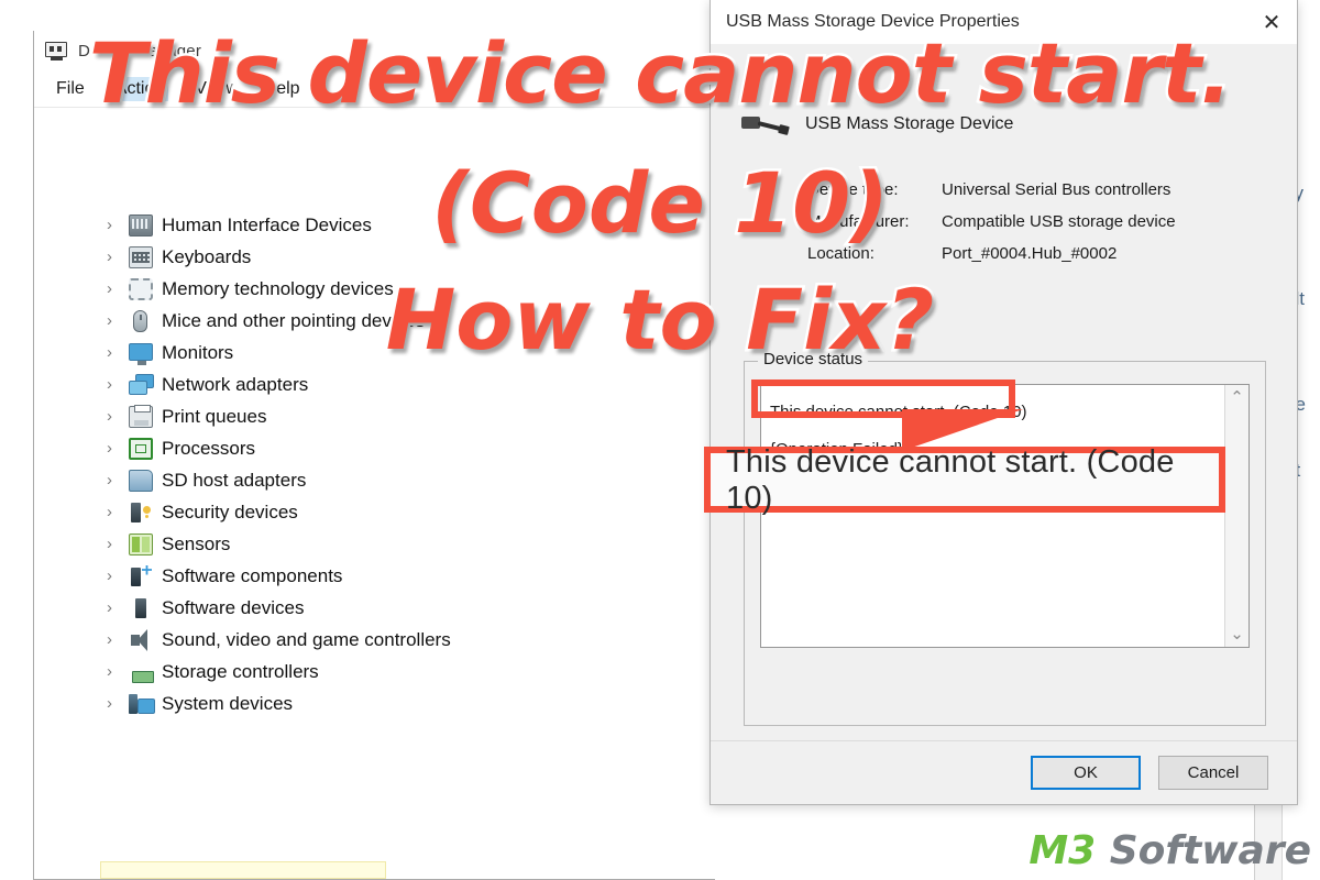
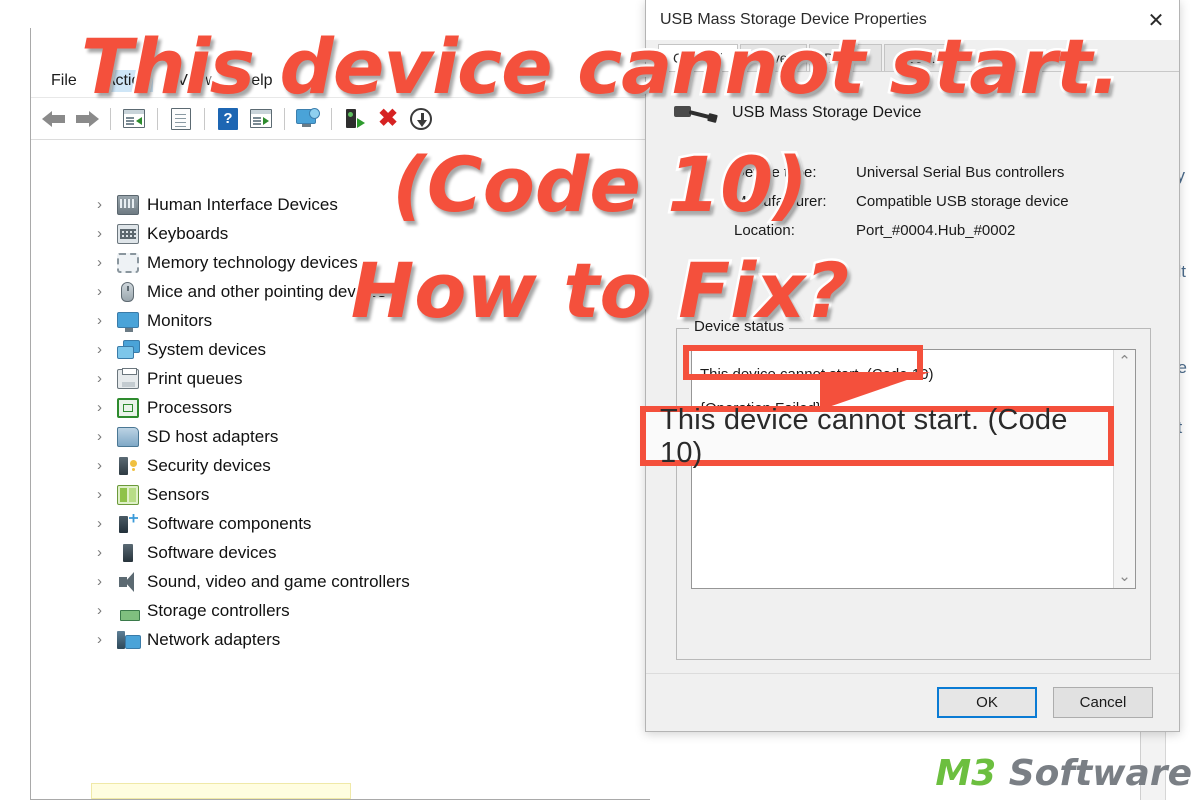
- Device Manager
  File
  Action
  View
  Help
+ ?
+ ✖
  ›
  Human Interface Devices
  ›
  Keyboards
  ›
  Memory technology devices
  ›
  Mice and other pointing devices
  ›
  Monitors
  ›
- Network adapters
+ System devices
  ›
  Print queues
  ›
  Processors
  ›
  SD host adapters
  ›
  Security devices
  ›
  Sensors
  ›
  Software components
  ›
  Software devices
  ›
  Sound, video and game controllers
  ›
  Storage controllers
  ›
- System devices
+ Network adapters
  USB Mass Storage Device Properties
  ✕
+ General
+ Driver
+ Details
+ Events
  USB Mass Storage Device
  Device type:
  Universal Serial Bus controllers
  Manufacturer:
  Compatible USB storage device
  Location:
  Port_#0004.Hub_#0002
  Device status
  This device cannot start. (Code 10)
  ⌃
  ⌄
  OK
  Cancel
  This device cannot start. (Code 10)
  This device cannot start.
  (Code 10)
  How to Fix?
  M3 Software
